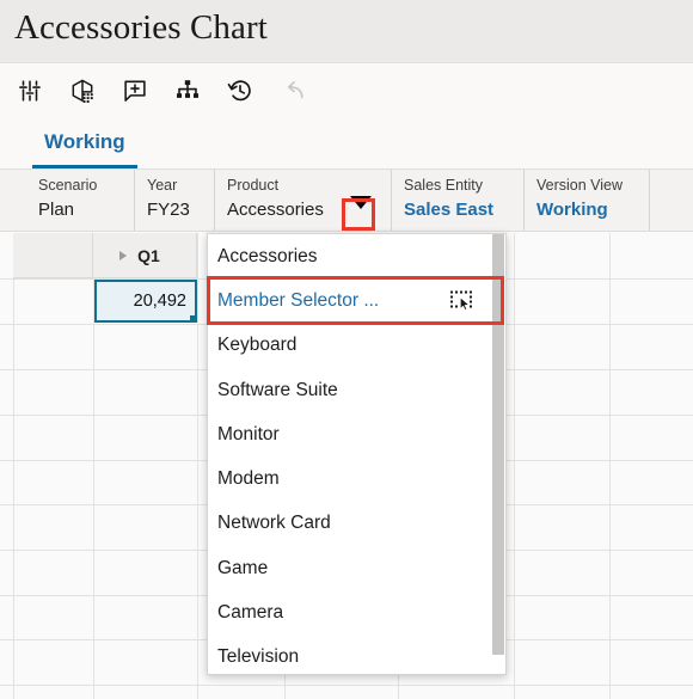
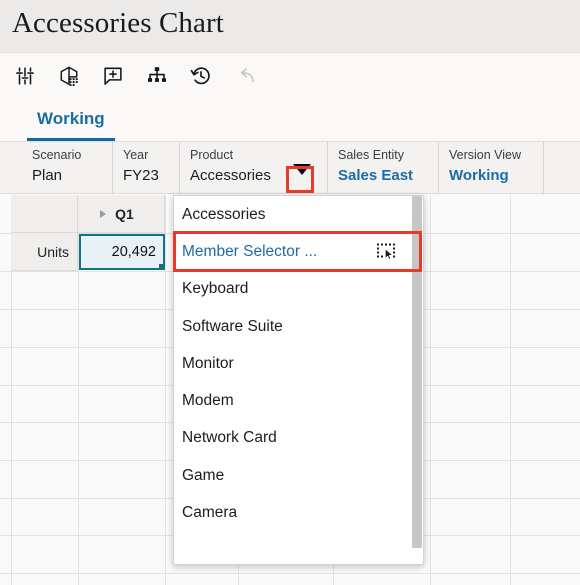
  Accessories Chart
  Working
  Scenario
  Plan
  Year
  FY23
  Product
  Accessories
  Sales Entity
  Sales East
  Version View
  Working
  Q1
+ Units
  20,492
  Accessories
  Member Selector ...
  Keyboard
  Software Suite
  Monitor
  Modem
  Network Card
  Game
  Camera
- Television
